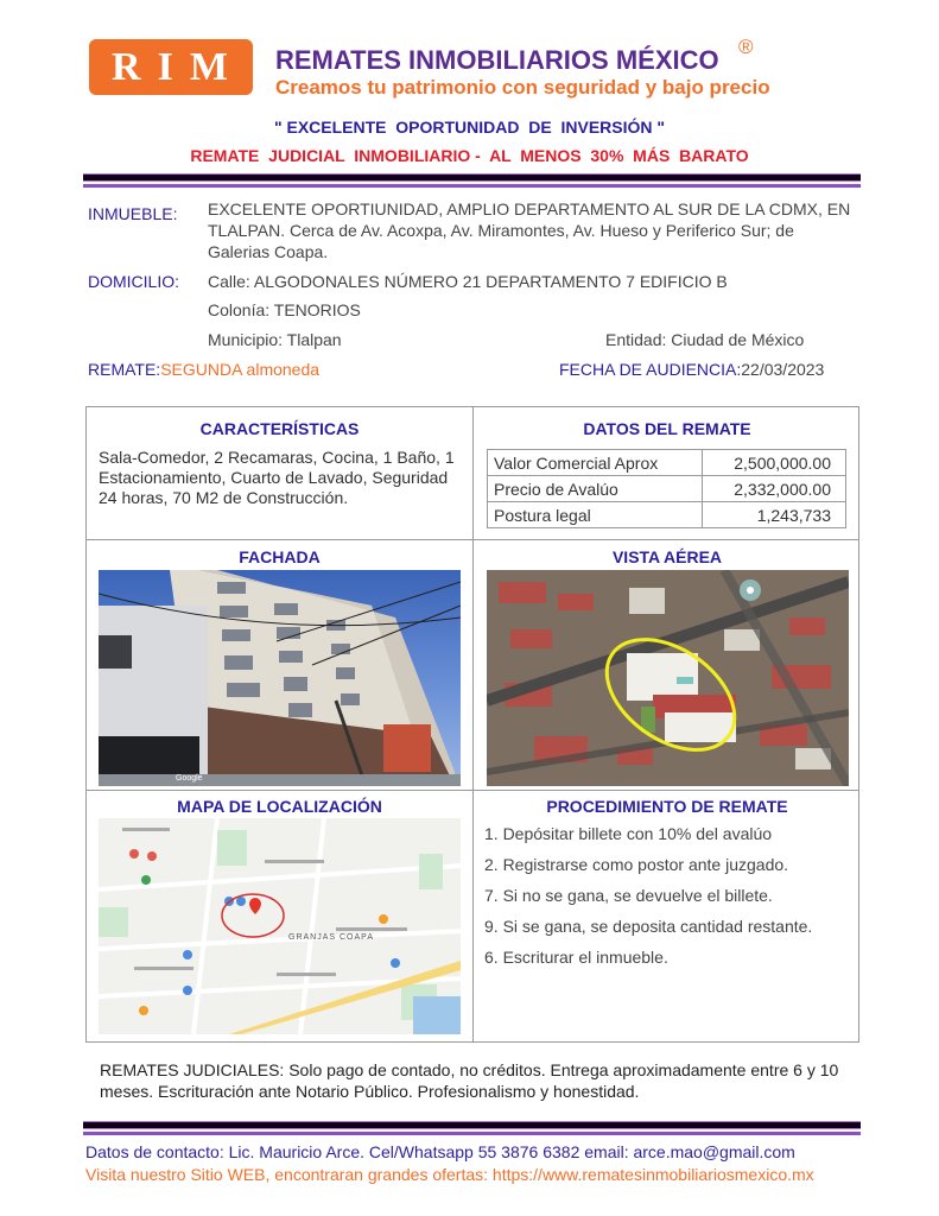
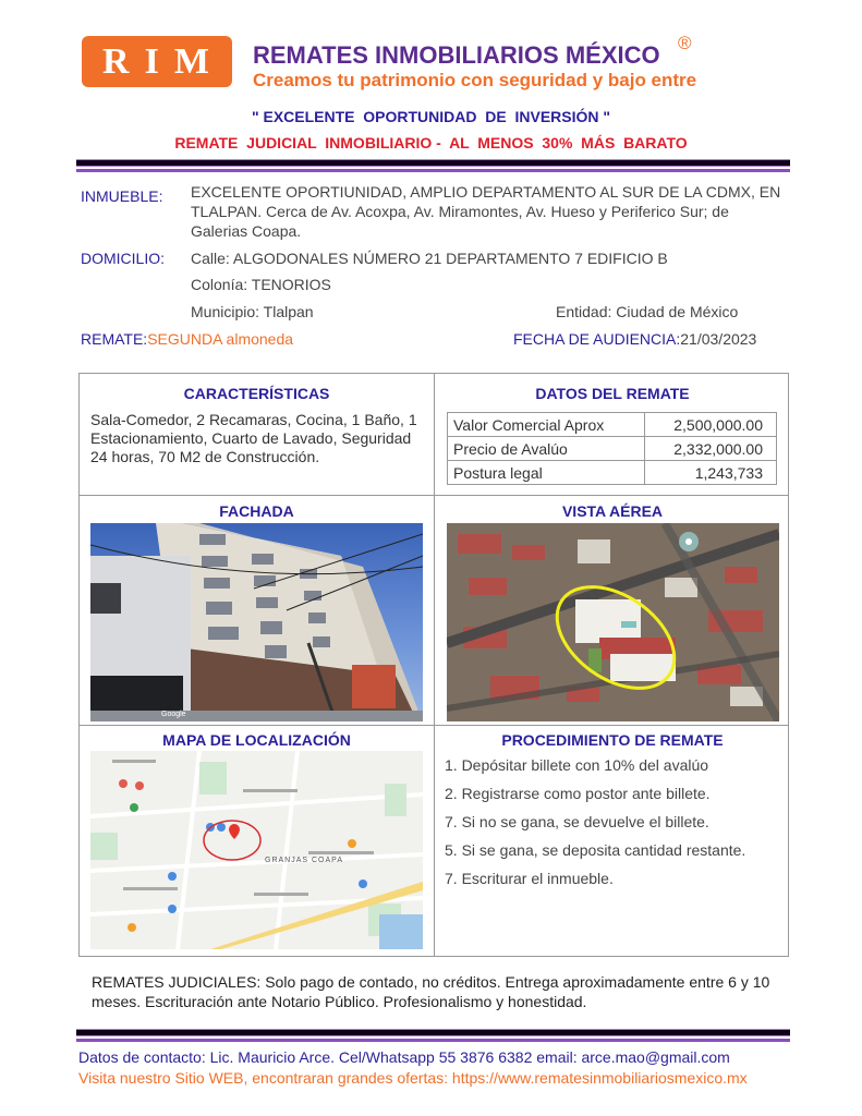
  RIM
  REMATES INMOBILIARIOS MÉXICO
  ®
- Creamos tu patrimonio con seguridad y bajo precio
+ Creamos tu patrimonio con seguridad y bajo entre
  " EXCELENTE OPORTUNIDAD DE INVERSIÓN "
  REMATE JUDICIAL INMOBILIARIO - AL MENOS 30% MÁS BARATO
  INMUEBLE:
  EXCELENTE OPORTIUNIDAD, AMPLIO DEPARTAMENTO AL SUR DE LA CDMX, EN TLALPAN. Cerca de Av. Acoxpa, Av. Miramontes, Av. Hueso y Periferico Sur; de Galerias Coapa.
  DOMICILIO:
  Calle: ALGODONALES NÚMERO 21 DEPARTAMENTO 7 EDIFICIO B
  Colonía: TENORIOS
  Municipio: Tlalpan
  Entidad: Ciudad de México
  REMATE:SEGUNDA almoneda
- FECHA DE AUDIENCIA:22/03/2023
+ FECHA DE AUDIENCIA:21/03/2023
  CARACTERÍSTICAS
  Sala-Comedor, 2 Recamaras, Cocina, 1 Baño, 1 Estacionamiento, Cuarto de Lavado, Seguridad 24 horas, 70 M2 de Construcción.
  DATOS DEL REMATE
  Valor Comercial Aprox	2,500,000.00
  Precio de Avalúo	2,332,000.00
  Postura legal	1,243,733
  FACHADA
  VISTA AÉREA
  MAPA DE LOCALIZACIÓN
  PROCEDIMIENTO DE REMATE
  1. Depósitar billete con 10% del avalúo
- 2. Registrarse como postor ante juzgado.
+ 2. Registrarse como postor ante billete.
  7. Si no se gana, se devuelve el billete.
- 9. Si se gana, se deposita cantidad restante.
+ 5. Si se gana, se deposita cantidad restante.
- 6. Escriturar el inmueble.
+ 7. Escriturar el inmueble.
  REMATES JUDICIALES: Solo pago de contado, no créditos. Entrega aproximadamente entre 6 y 10 meses. Escrituración ante Notario Público. Profesionalismo y honestidad.
  Datos de contacto: Lic. Mauricio Arce. Cel/Whatsapp 55 3876 6382 email: arce.mao@gmail.com
  Visita nuestro Sitio WEB, encontraran grandes ofertas: https://www.rematesinmobiliariosmexico.mx
